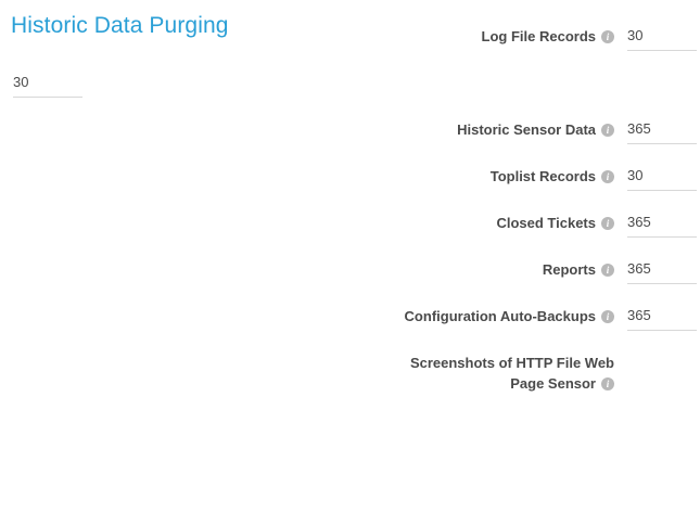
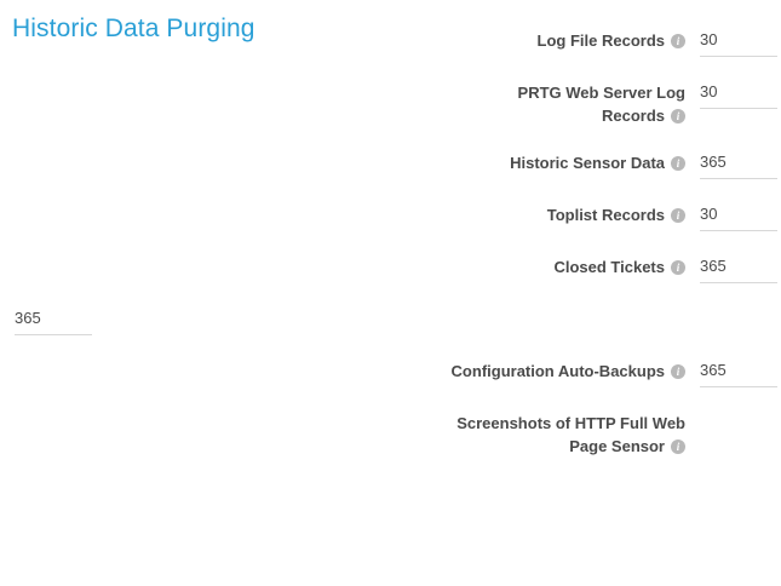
  Historic Data Purging
  Log File Records i
  30
+ PRTG Web Server Log
+ Records i
  30
  Historic Sensor Data i
  365
  Toplist Records i
  30
  Closed Tickets i
  365
- Reports i
  365
  Configuration Auto-Backups i
  365
- Screenshots of HTTP File Web
+ Screenshots of HTTP Full Web
  Page Sensor i
